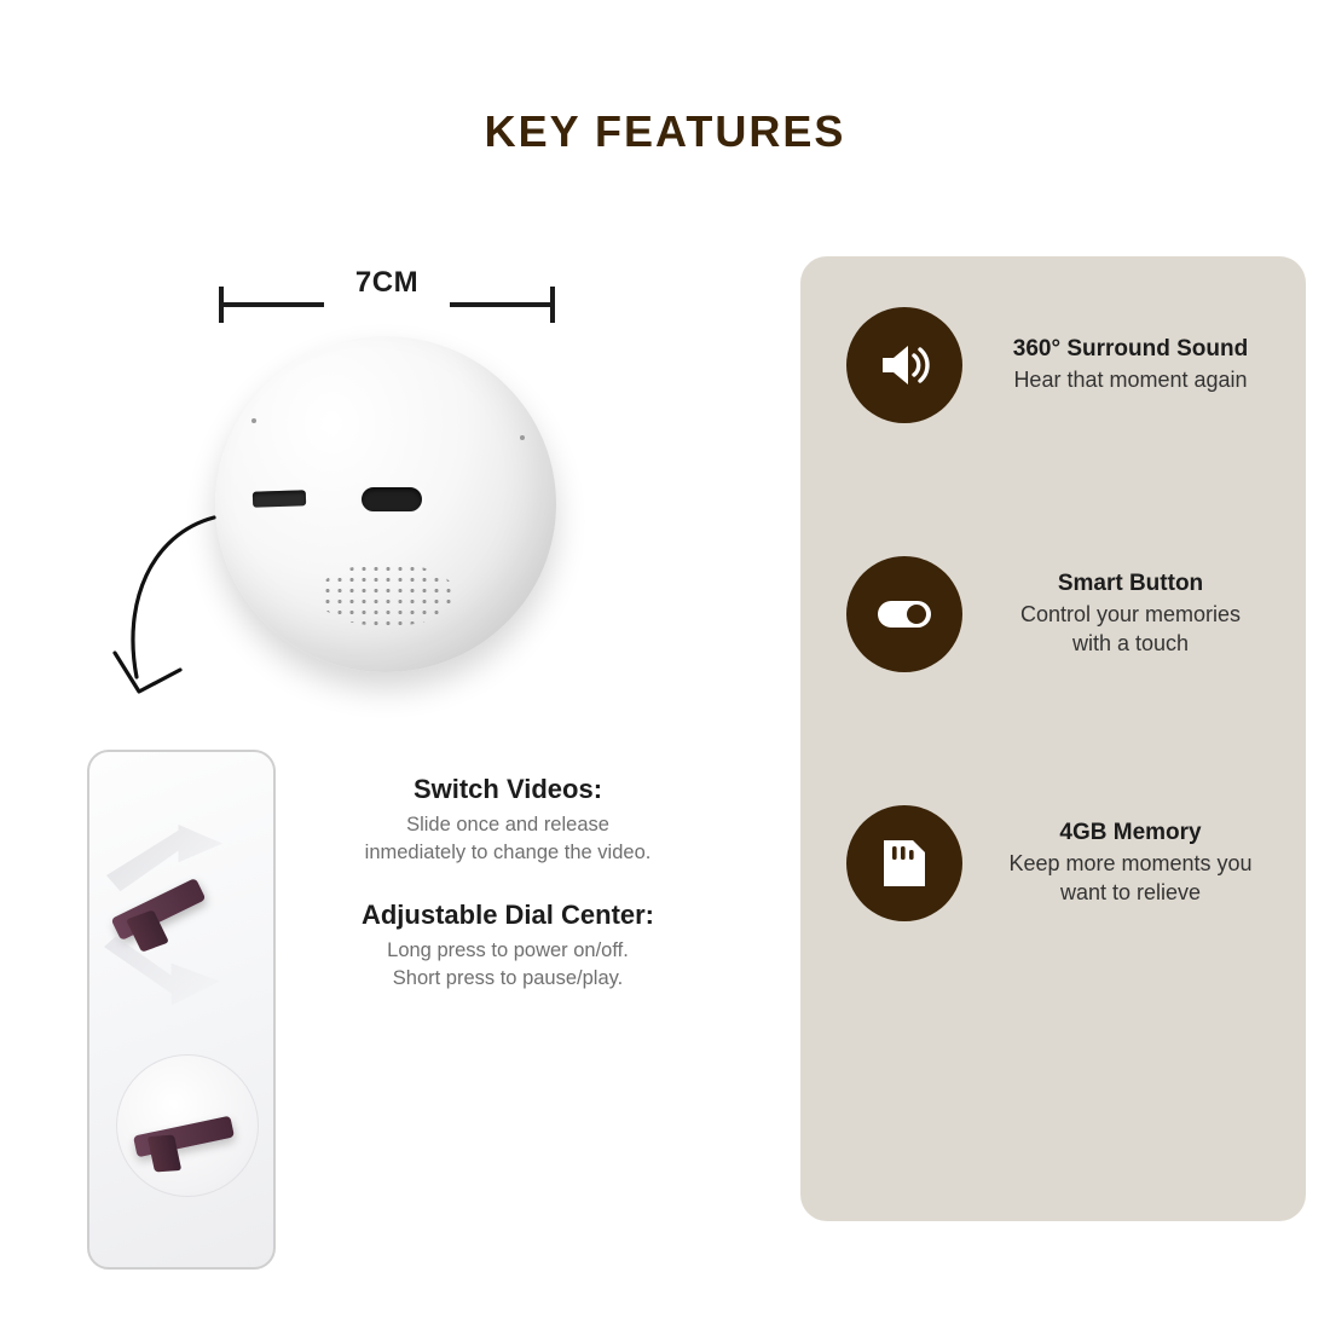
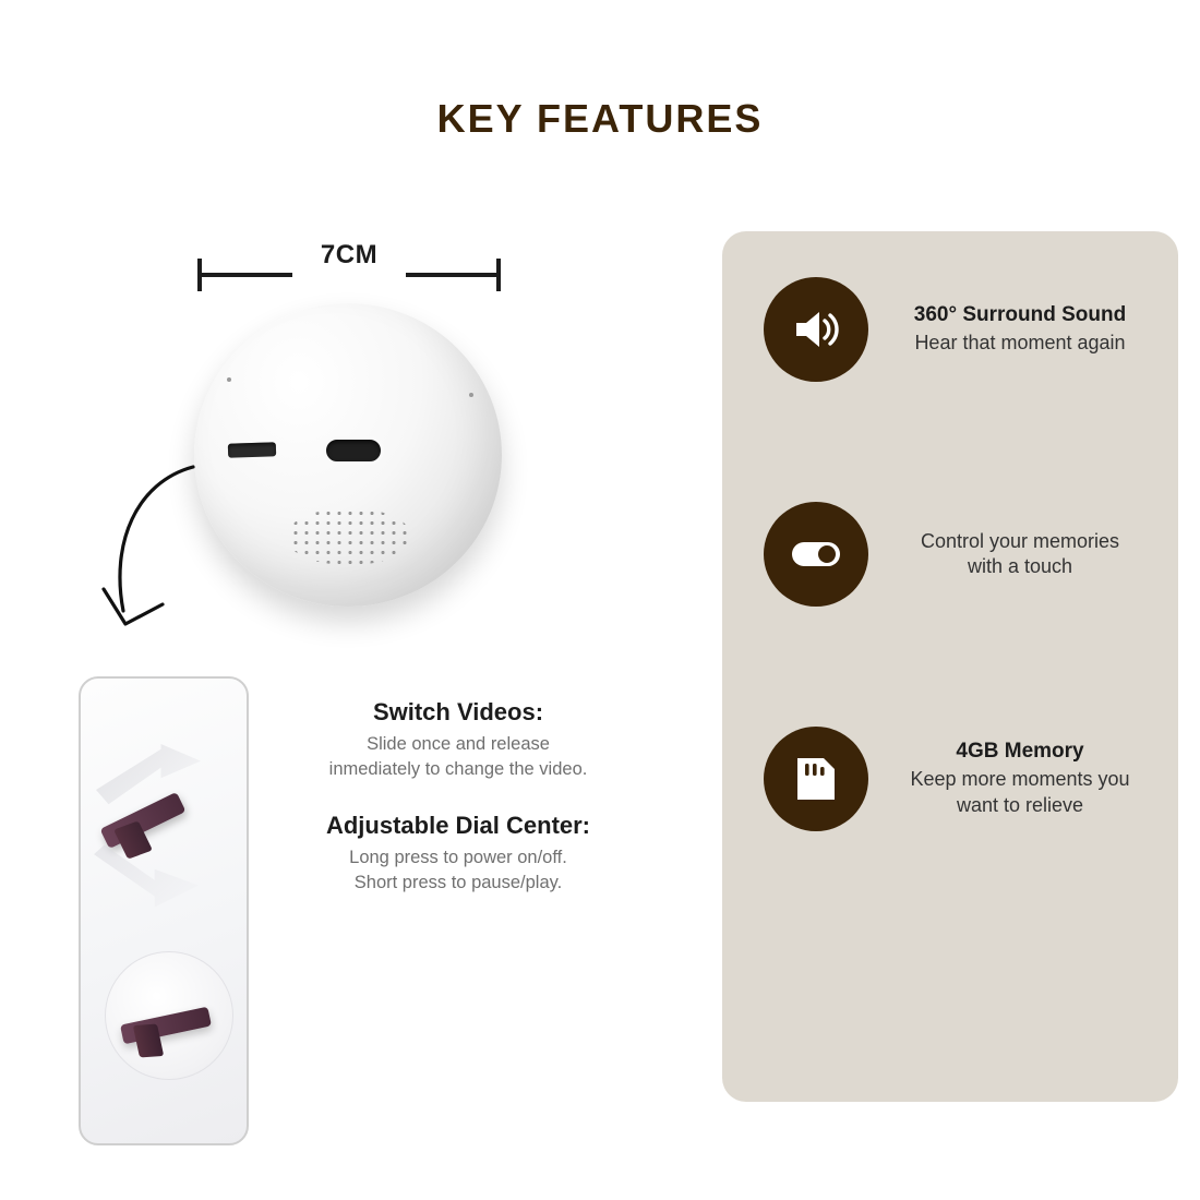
  KEY FEATURES
  7CM
  Switch Videos:
  Slide once and release
  inmediately to change the video.
  Adjustable Dial Center:
  Long press to power on/off.
  Short press to pause/play.
  360° Surround Sound
  Hear that moment again
- Smart Button
  Control your memories
  with a touch
  4GB Memory
  Keep more moments you
  want to relieve
